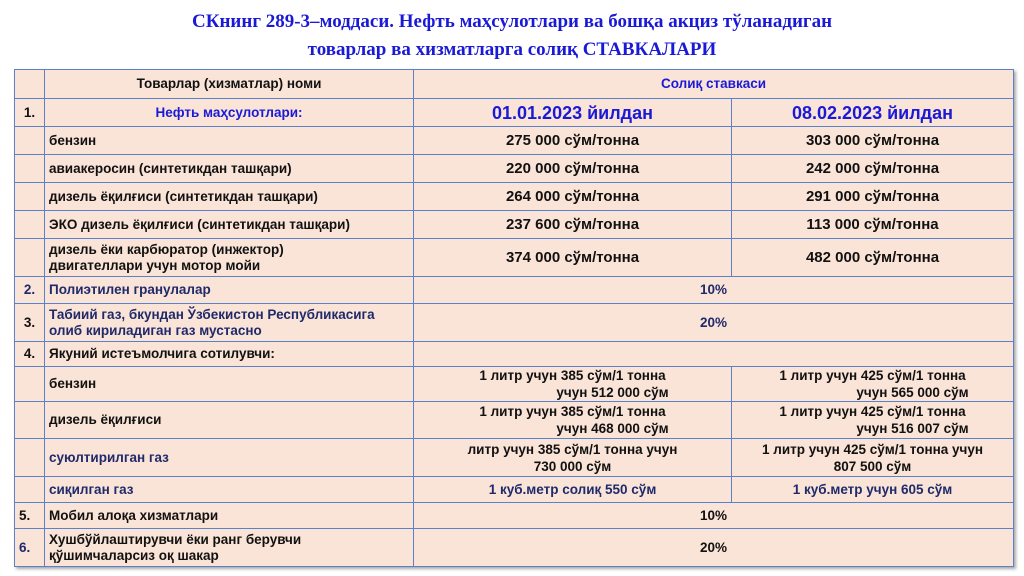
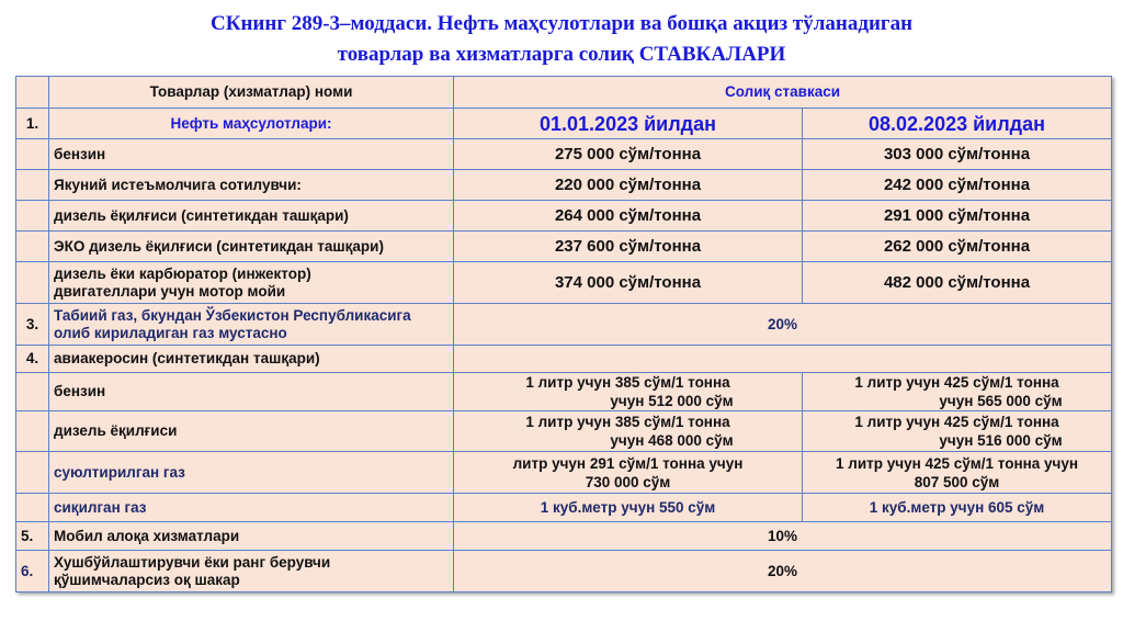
  СКнинг 289-3–моддаси. Нефть маҳсулотлари ва бошқа акциз тўланадиган
  товарлар ва хизматларга солиқ СТАВКАЛАРИ
  	Товарлар (хизматлар) номи	Солиқ ставкаси
  1.	Нефть маҳсулотлари:	01.01.2023 йилдан	08.02.2023 йилдан
  	бензин	275 000 сўм/тонна	303 000 сўм/тонна
- 	авиакеросин (синтетикдан ташқари)	220 000 сўм/тонна	242 000 сўм/тонна
+ 	Якуний истеъмолчига сотилувчи:	220 000 сўм/тонна	242 000 сўм/тонна
  	дизель ёқилғиси (синтетикдан ташқари)	264 000 сўм/тонна	291 000 сўм/тонна
- 	ЭКО дизель ёқилғиси (синтетикдан ташқари)	237 600 сўм/тонна	113 000 сўм/тонна
+ 	ЭКО дизель ёқилғиси (синтетикдан ташқари)	237 600 сўм/тонна	262 000 сўм/тонна
  	дизель ёки карбюратор (инжектор) двигателлари учун мотор мойи	374 000 сўм/тонна	482 000 сўм/тонна
- 2.	Полиэтилен гранулалар	10%
  3.	Табиий газ, бкундан Ўзбекистон Республикасига олиб кириладиган газ мустасно	20%
- 4.	Якуний истеъмолчига сотилувчи:
+ 4.	авиакеросин (синтетикдан ташқари)
  	бензин	1 литр учун 385 сўм/1 тонна учун 512 000 сўм	1 литр учун 425 сўм/1 тонна учун 565 000 сўм
- 	дизель ёқилғиси	1 литр учун 385 сўм/1 тонна учун 468 000 сўм	1 литр учун 425 сўм/1 тонна учун 516 007 сўм
+ 	дизель ёқилғиси	1 литр учун 385 сўм/1 тонна учун 468 000 сўм	1 литр учун 425 сўм/1 тонна учун 516 000 сўм
- 	суюлтирилган газ	литр учун 385 сўм/1 тонна учун 730 000 сўм	1 литр учун 425 сўм/1 тонна учун 807 500 сўм
+ 	суюлтирилган газ	литр учун 291 сўм/1 тонна учун 730 000 сўм	1 литр учун 425 сўм/1 тонна учун 807 500 сўм
- 	сиқилган газ	1 куб.метр солиқ 550 сўм	1 куб.метр учун 605 сўм
+ 	сиқилган газ	1 куб.метр учун 550 сўм	1 куб.метр учун 605 сўм
  5.	Мобил алоқа хизматлари	10%
  6.	Хушбўйлаштирувчи ёки ранг берувчи қўшимчаларсиз оқ шакар	20%
